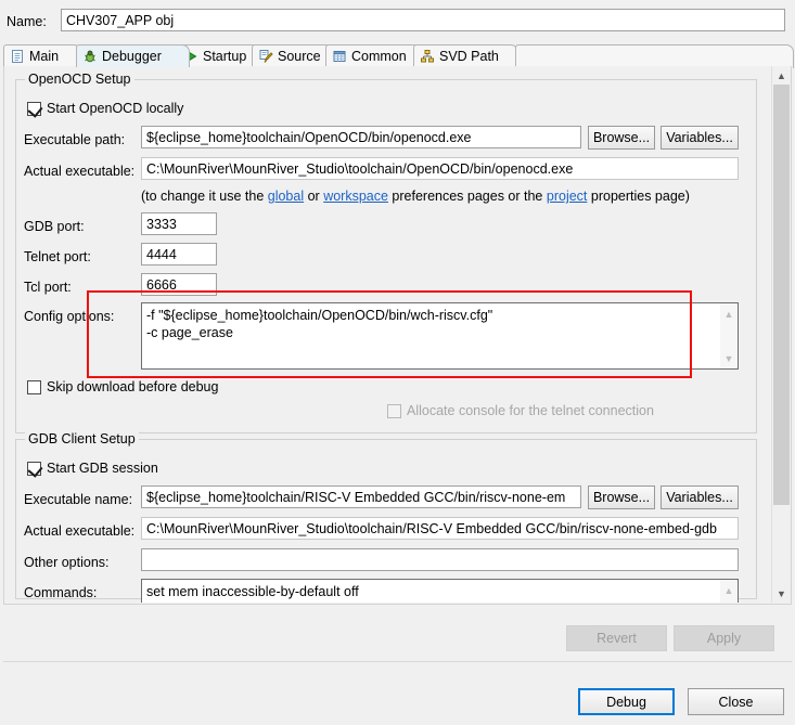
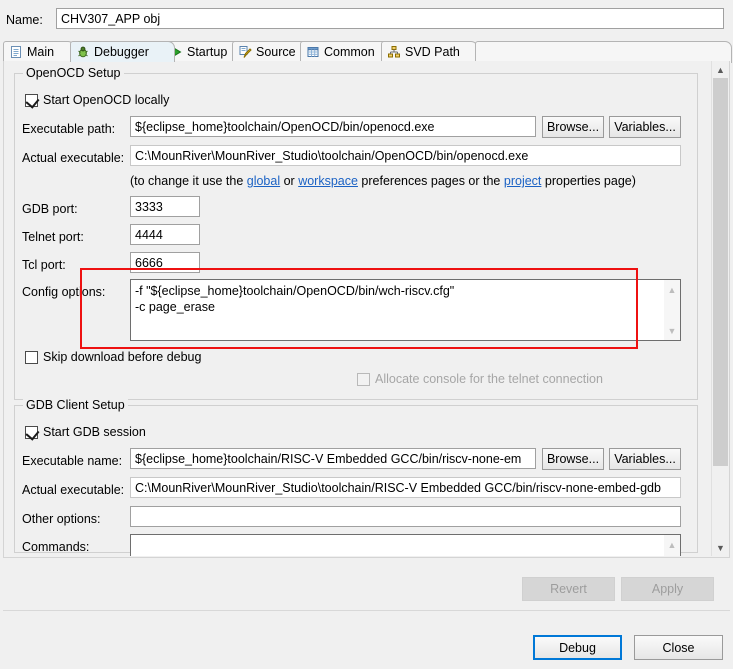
  Name:
  CHV307_APP obj
  Main
  Debugger
  Startup
  Source
  Common
  SVD Path
  OpenOCD Setup
  Start OpenOCD locally
  Executable path:
  ${eclipse_home}toolchain/OpenOCD/bin/openocd.exe
  Browse...
  Variables...
  Actual executable:
  C:\MounRiver\MounRiver_Studio\toolchain/OpenOCD/bin/openocd.exe
  (to change it use the global or workspace preferences pages or the project properties page)
  GDB port:
  3333
  Telnet port:
  4444
  Tcl port:
  6666
  Config options:
  -f "${eclipse_home}toolchain/OpenOCD/bin/wch-riscv.cfg"
  -c page_erase
  ▲
  ▼
  Skip download before debug
  Allocate console for the telnet connection
  GDB Client Setup
  Start GDB session
  Executable name:
  ${eclipse_home}toolchain/RISC-V Embedded GCC/bin/riscv-none-em
  Browse...
  Variables...
  Actual executable:
  C:\MounRiver\MounRiver_Studio\toolchain/RISC-V Embedded GCC/bin/riscv-none-embed-gdb
  Other options:
  Commands:
- set mem inaccessible-by-default off
  ▲
  ▲
  ▼
  Revert
  Apply
  Debug
  Close
